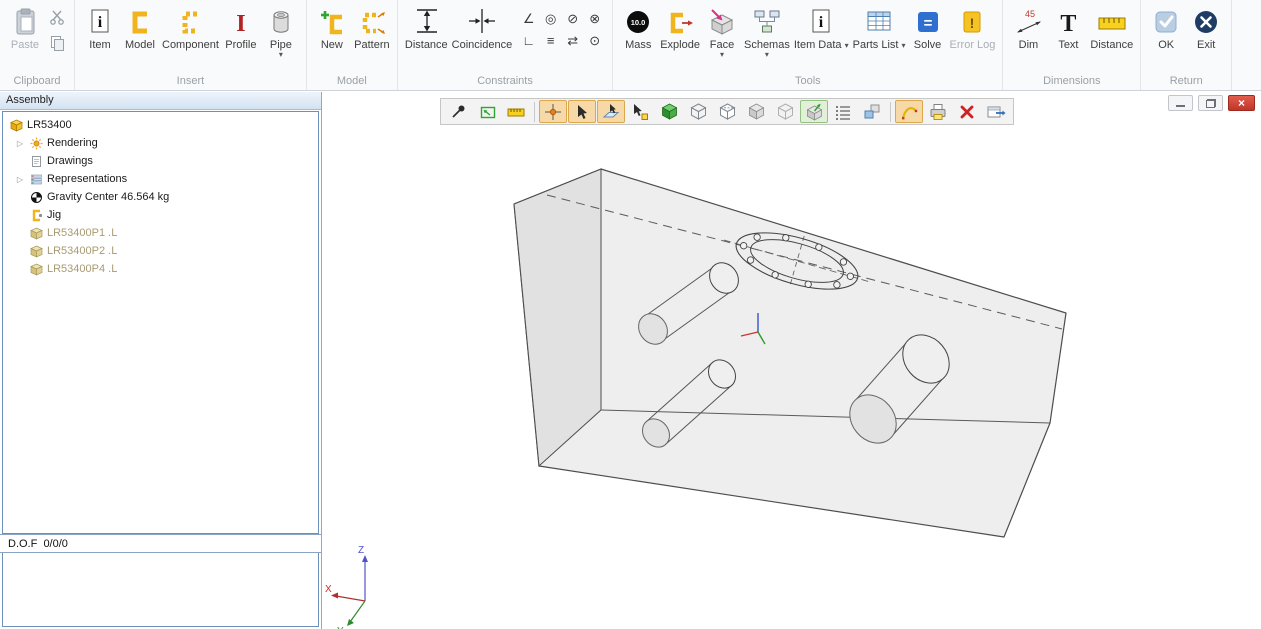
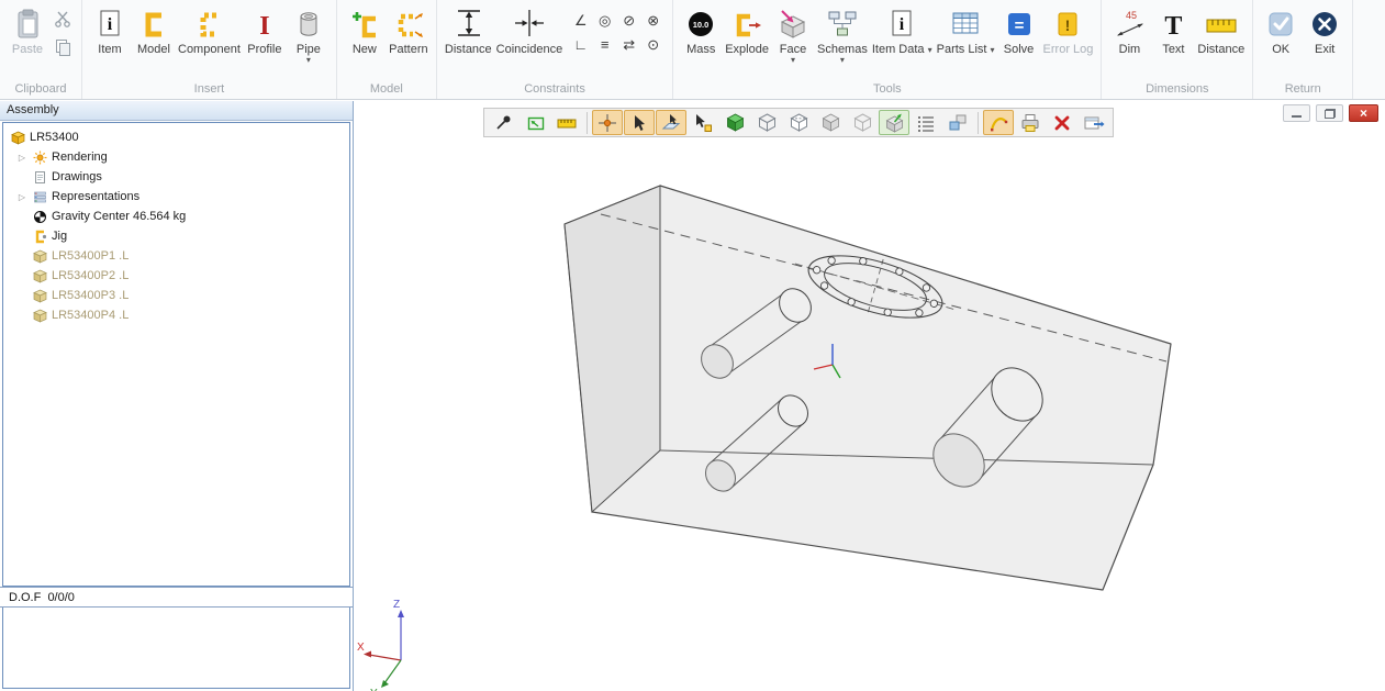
  Paste
  Clipboard
  i
  Item
  Model
  Component
  I
  Profile
  Pipe
  ▾
  Insert
  New
  Pattern
  Model
  Distance
  Coincidence
  ∠
  ◎
  ⊘
  ⊗
  ∟
  ≡
  ⇄
  ⊙
  Constraints
  10.0
  Mass
  Explode
  Face
  ▾
  Schemas
  ▾
  i
  Item Data ▾
  Parts List ▾
  =
  Solve
  !
  Error Log
  Tools
  45
  Dim
  T
  Text
  Distance
  Dimensions
  OK
  Exit
  Return
  Assembly
  LR53400
  ▷
  Rendering
  Drawings
  ▷
  Representations
  Gravity Center 46.564 kg
  Jig
  LR53400P1 .L
  LR53400P2 .L
+ LR53400P3 .L
  LR53400P4 .L
  D.O.F 0/0/0
  Z
  X
  ×
